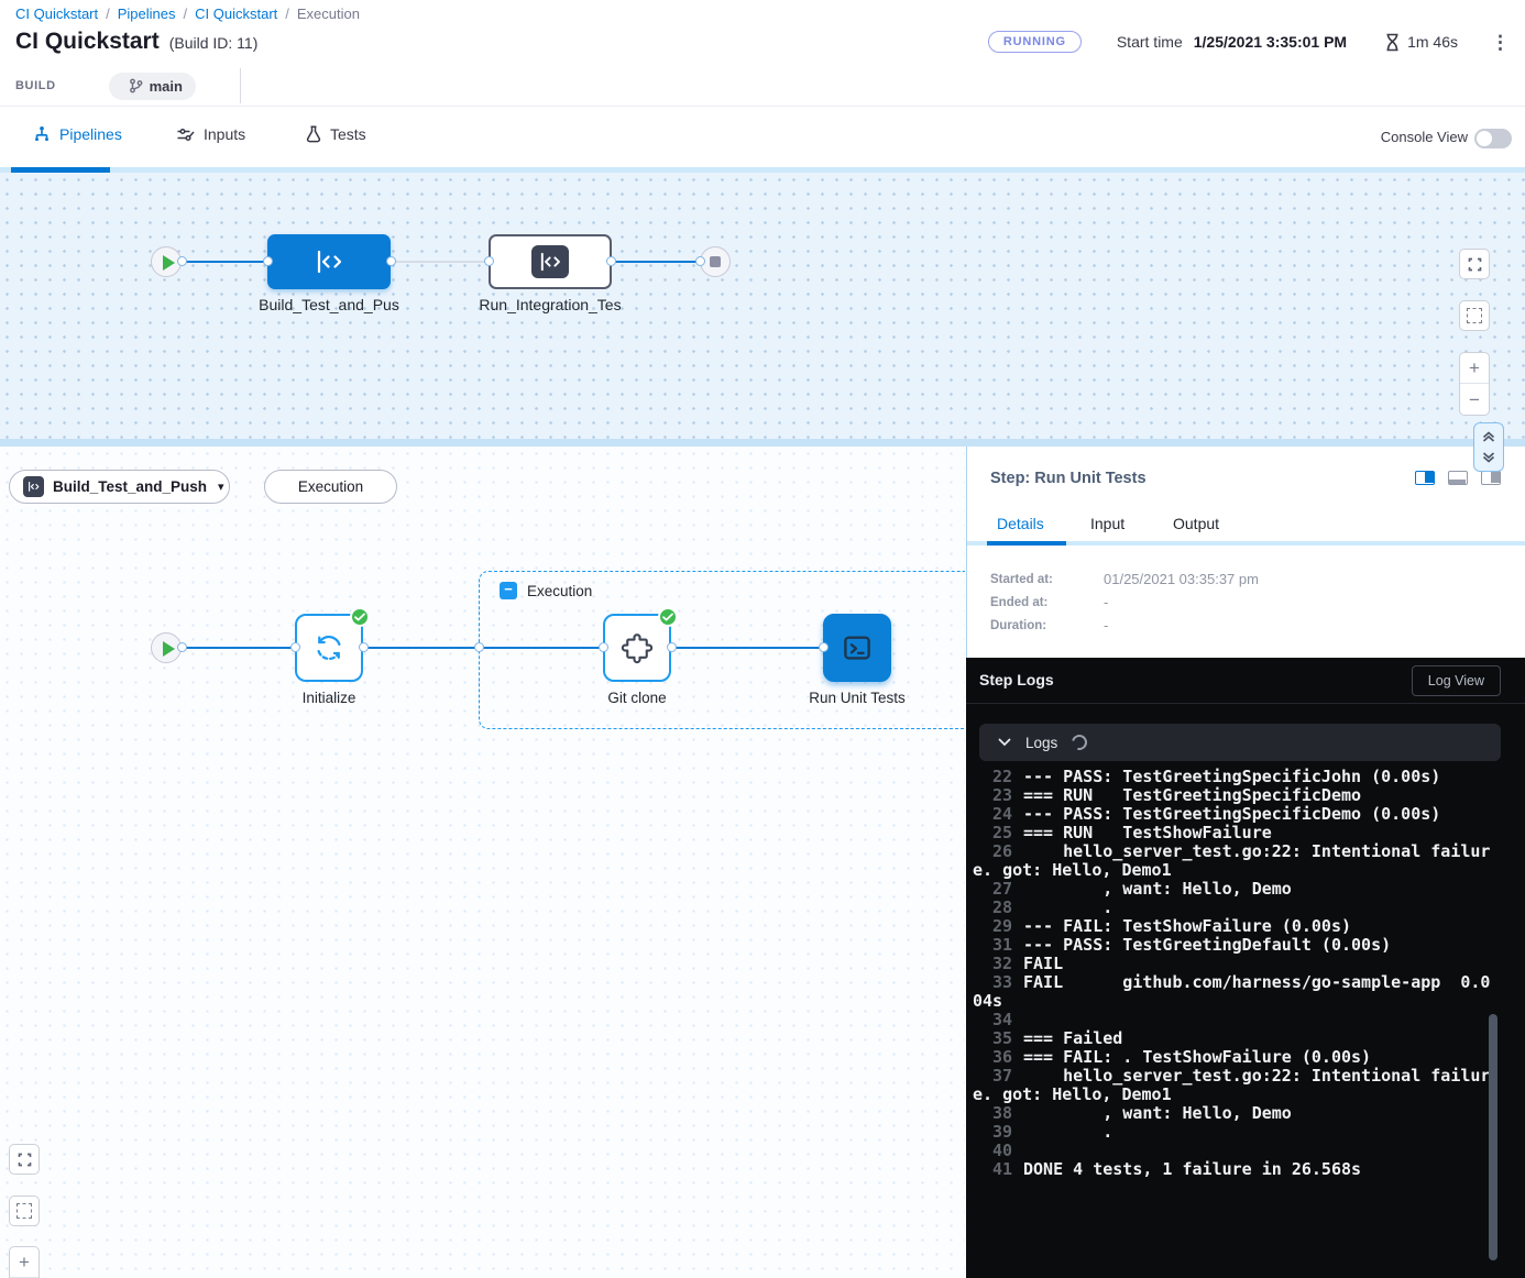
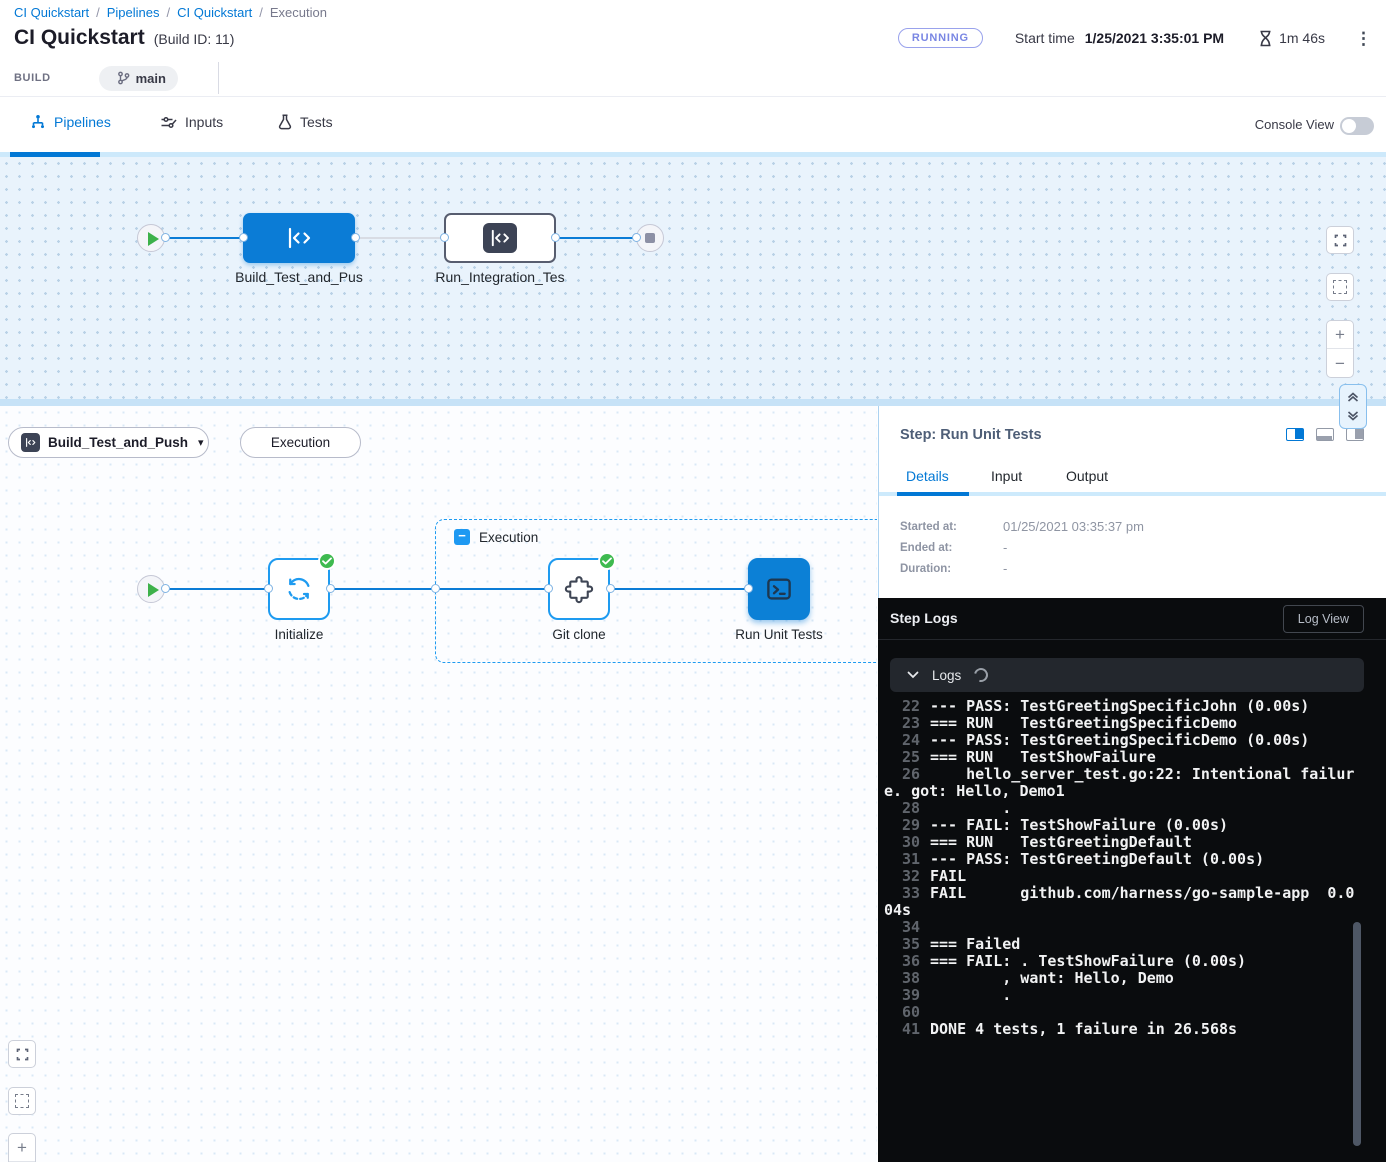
  CI Quickstart / Pipelines / CI Quickstart / Execution
  CI Quickstart
  (Build ID: 11)
  RUNNING
  Start time
  1/25/2021 3:35:01 PM
  1m 46s
  ⋮
  BUILD
  main
  Pipelines
  Inputs
  Tests
  Console View
  Build_Test_and_Pus
  Run_Integration_Tes
  +
  −
  Build_Test_and_Push
  ▾
  Execution
  −
  Execution
  Initialize
  Git clone
  Run Unit Tests
  +
  Step: Run Unit Tests
  Details
  Input
  Output
  Started at:
  01/25/2021 03:35:37 pm
  Ended at:
  -
  Duration:
  -
  Step Logs
  Log View
  Logs
  22 --- PASS: TestGreetingSpecificJohn (0.00s)
  23 === RUN TestGreetingSpecificDemo
  24 --- PASS: TestGreetingSpecificDemo (0.00s)
  25 === RUN TestShowFailure
  26 hello_server_test.go:22: Intentional failure. got: Hello, Demo1
- 27 , want: Hello, Demo
  28 .
  29 --- FAIL: TestShowFailure (0.00s)
+ 30 === RUN TestGreetingDefault
  31 --- PASS: TestGreetingDefault (0.00s)
  32 FAIL
  33 FAIL github.com/harness/go-sample-app 0.004s
  34
  35 === Failed
  36 === FAIL: . TestShowFailure (0.00s)
- 37 hello_server_test.go:22: Intentional failure. got: Hello, Demo1
  38 , want: Hello, Demo
  39 .
- 40
+ 60
  41 DONE 4 tests, 1 failure in 26.568s
